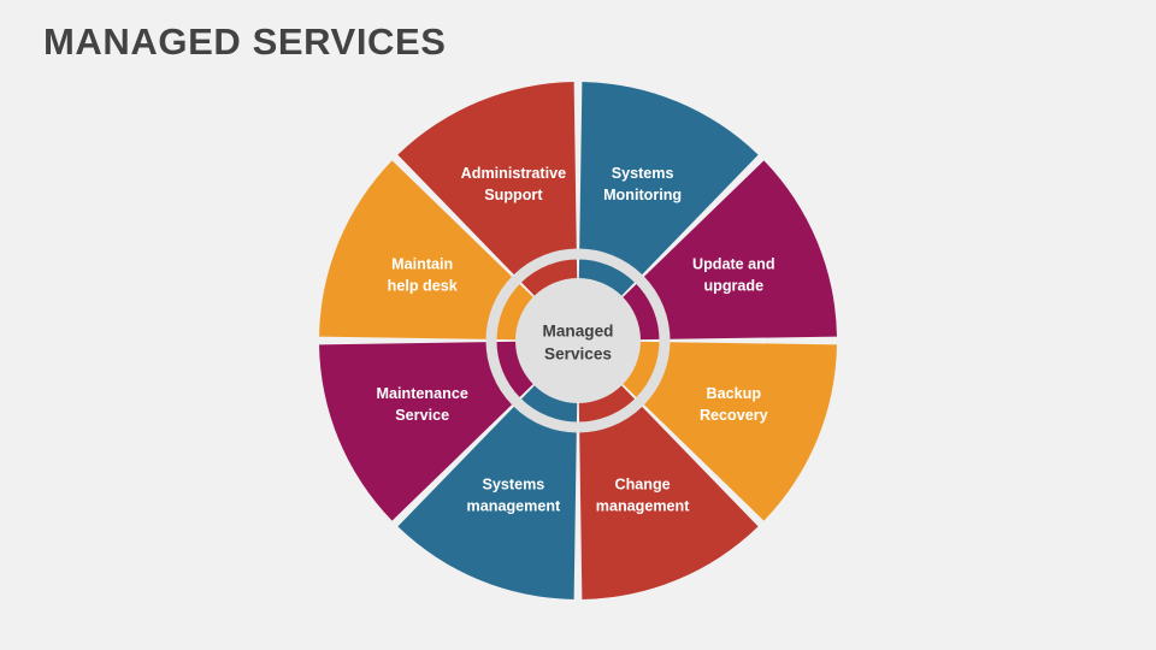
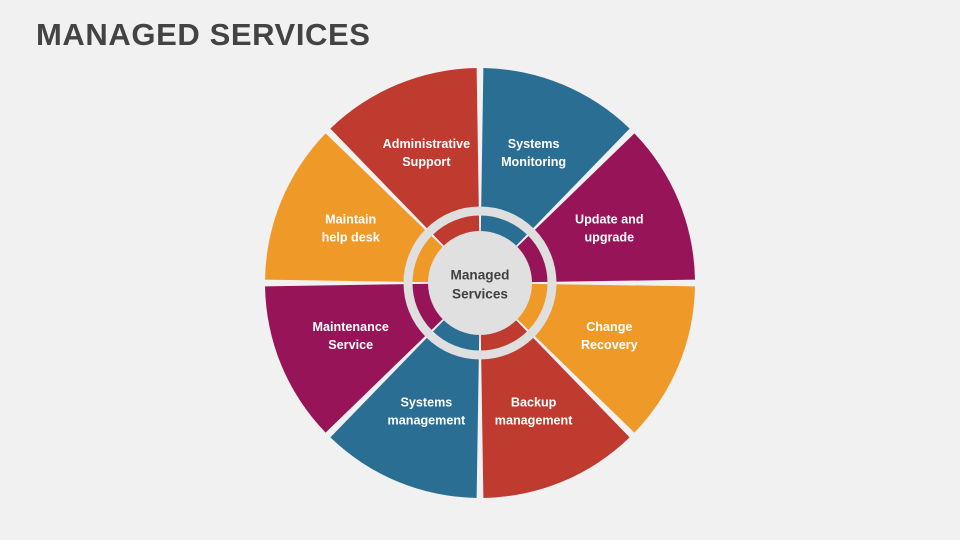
  MANAGED SERVICES
  Managed
  Services
  Systems
  Monitoring
  Update and
  upgrade
- Backup
+ Change
  Recovery
- Change
+ Backup
  management
  Systems
  management
  Maintenance
  Service
  Maintain
  help desk
  Administrative
  Support
